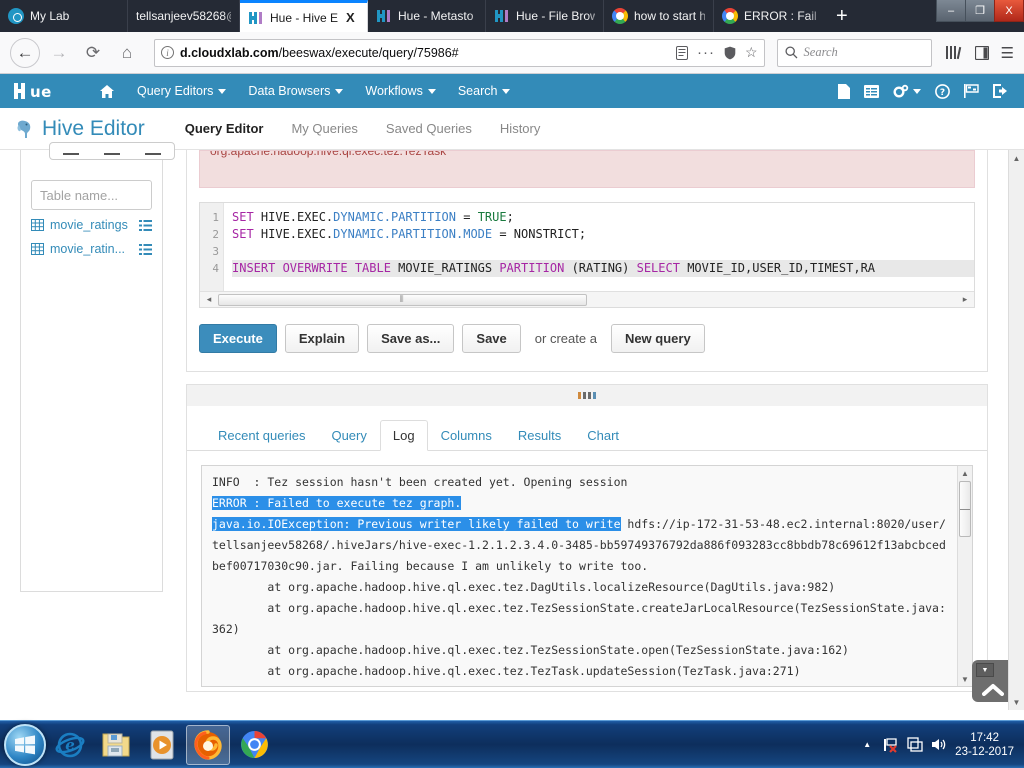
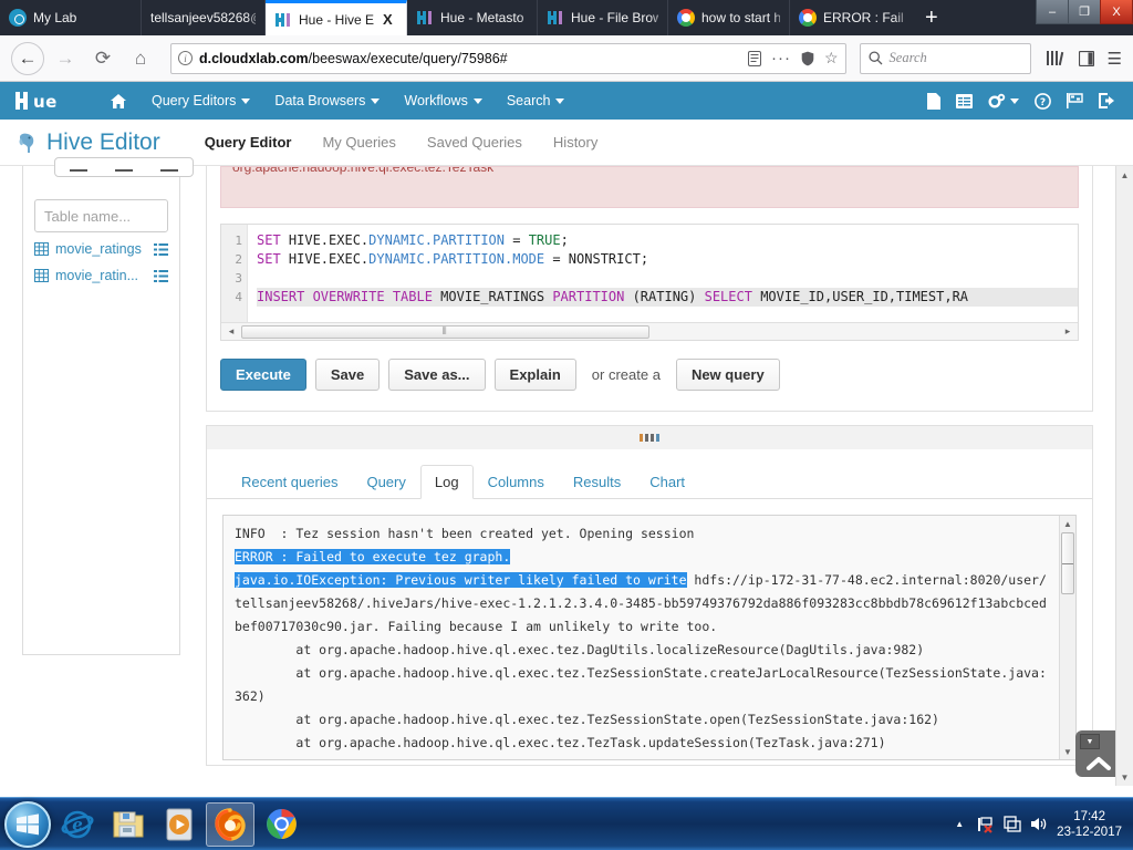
  My Lab
  tellsanjeev5826
  Hue - Hive E
  X
  Hue - Metast
  Hue - File Br
  how to start
  +
  –
  ❐
  X
  ←
  →
  ⟳
  ⌂
  i
  d.cloudxlab.com/beeswax/execute/query/75986#
  ···
  ☆
  Search
  ☰
  ue
  Query Editors
  Data Browsers
  Workflows
  Search
  ?
  Hive Editor
  Query Editor
  My Queries
  Saved Queries
  History
  Table name...
  movie_ratings
  movie_ratin...
  org.apache.hadoop.hive.ql.exec.tez.TezTask
  1
  2
  3
  4
  SET HIVE.EXEC.DYNAMIC.PARTITION = TRUE;
  SET HIVE.EXEC.DYNAMIC.PARTITION.MODE = NONSTRICT;
  INSERT OVERWRITE TABLE MOVIE_RATINGS PARTITION (RATING) SELECT MOVIE_ID,USER_ID,TIMEST,RA
  ◂
  ⦀
  ▸
  Execute
- Explain
+ Save
  Save as...
- Save
+ Explain
  or create a
  New query
  Recent queries
  Query
  Log
  Columns
  Results
  Chart
  INFO : Tez session hasn't been created yet. Opening session
- ERROR : Failed to execute tez graph. java.io.IOException: Previous writer likely failed to write hdfs://ip-172-31-53-48.ec2.internal:8020/user/tellsanjeev58268/.hiveJars/hive-exec-1.2.1.2.3.4.0-3485-bb59749376792da886f093283cc8bbdb78c69612f13abcbcedbef00717030c90.jar. Failing because I am unlikely to write too.
+ ERROR : Failed to execute tez graph. java.io.IOException: Previous writer likely failed to write hdfs://ip-172-31-77-48.ec2.internal:8020/user/tellsanjeev58268/.hiveJars/hive-exec-1.2.1.2.3.4.0-3485-bb59749376792da886f093283cc8bbdb78c69612f13abcbcedbef00717030c90.jar. Failing because I am unlikely to write too.
  at org.apache.hadoop.hive.ql.exec.tez.DagUtils.localizeResource(DagUtils.java:982)
  at org.apache.hadoop.hive.ql.exec.tez.TezSessionState.createJarLocalResource(TezSessionState.java:362)
  at org.apache.hadoop.hive.ql.exec.tez.TezSessionState.open(TezSessionState.java:162)
  at org.apache.hadoop.hive.ql.exec.tez.TezTask.updateSession(TezTask.java:271)
  ▲
  ▼
  ▲
  ▼
  e
  ▲
  17:42
  23-12-2017
